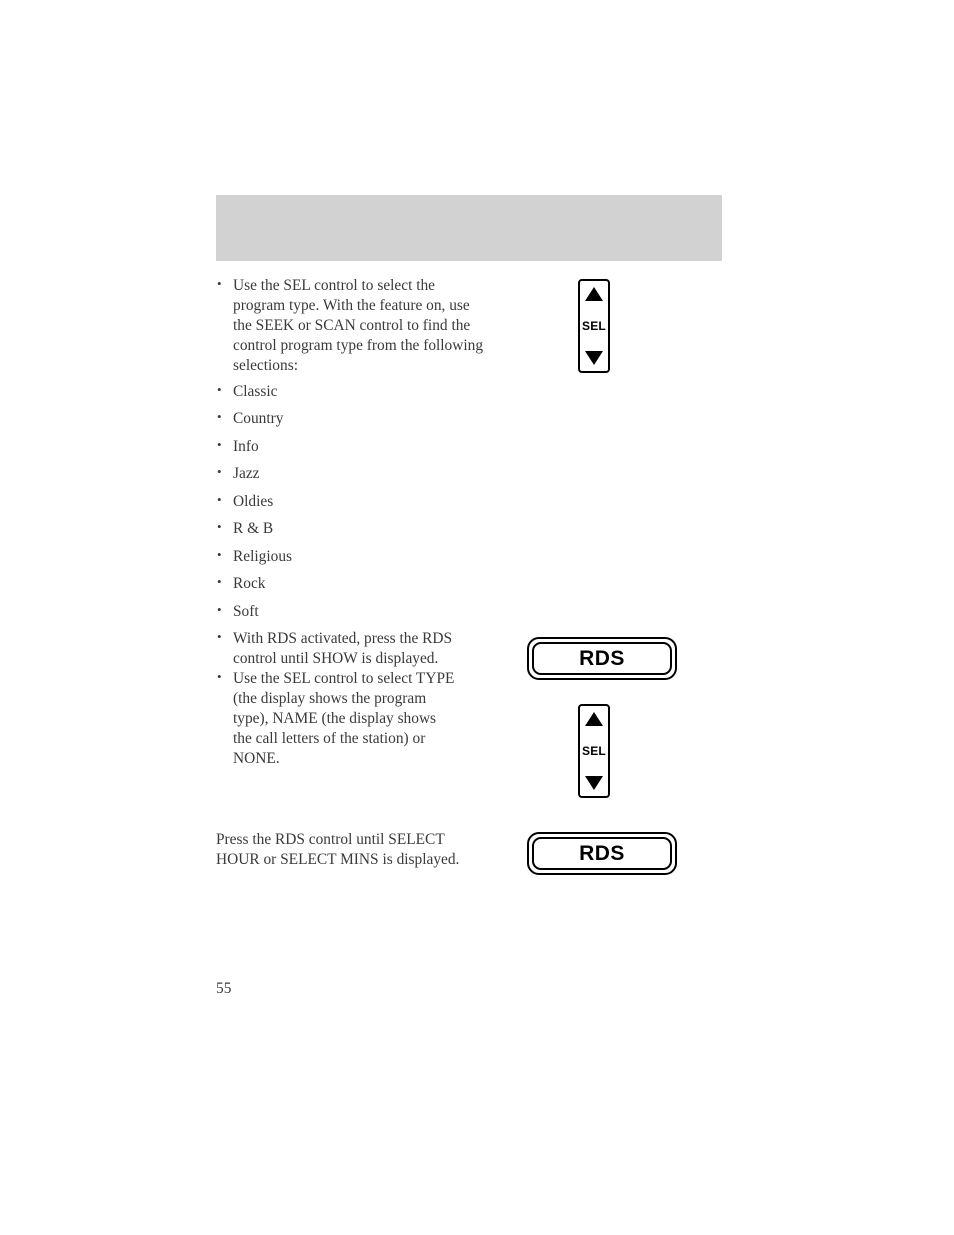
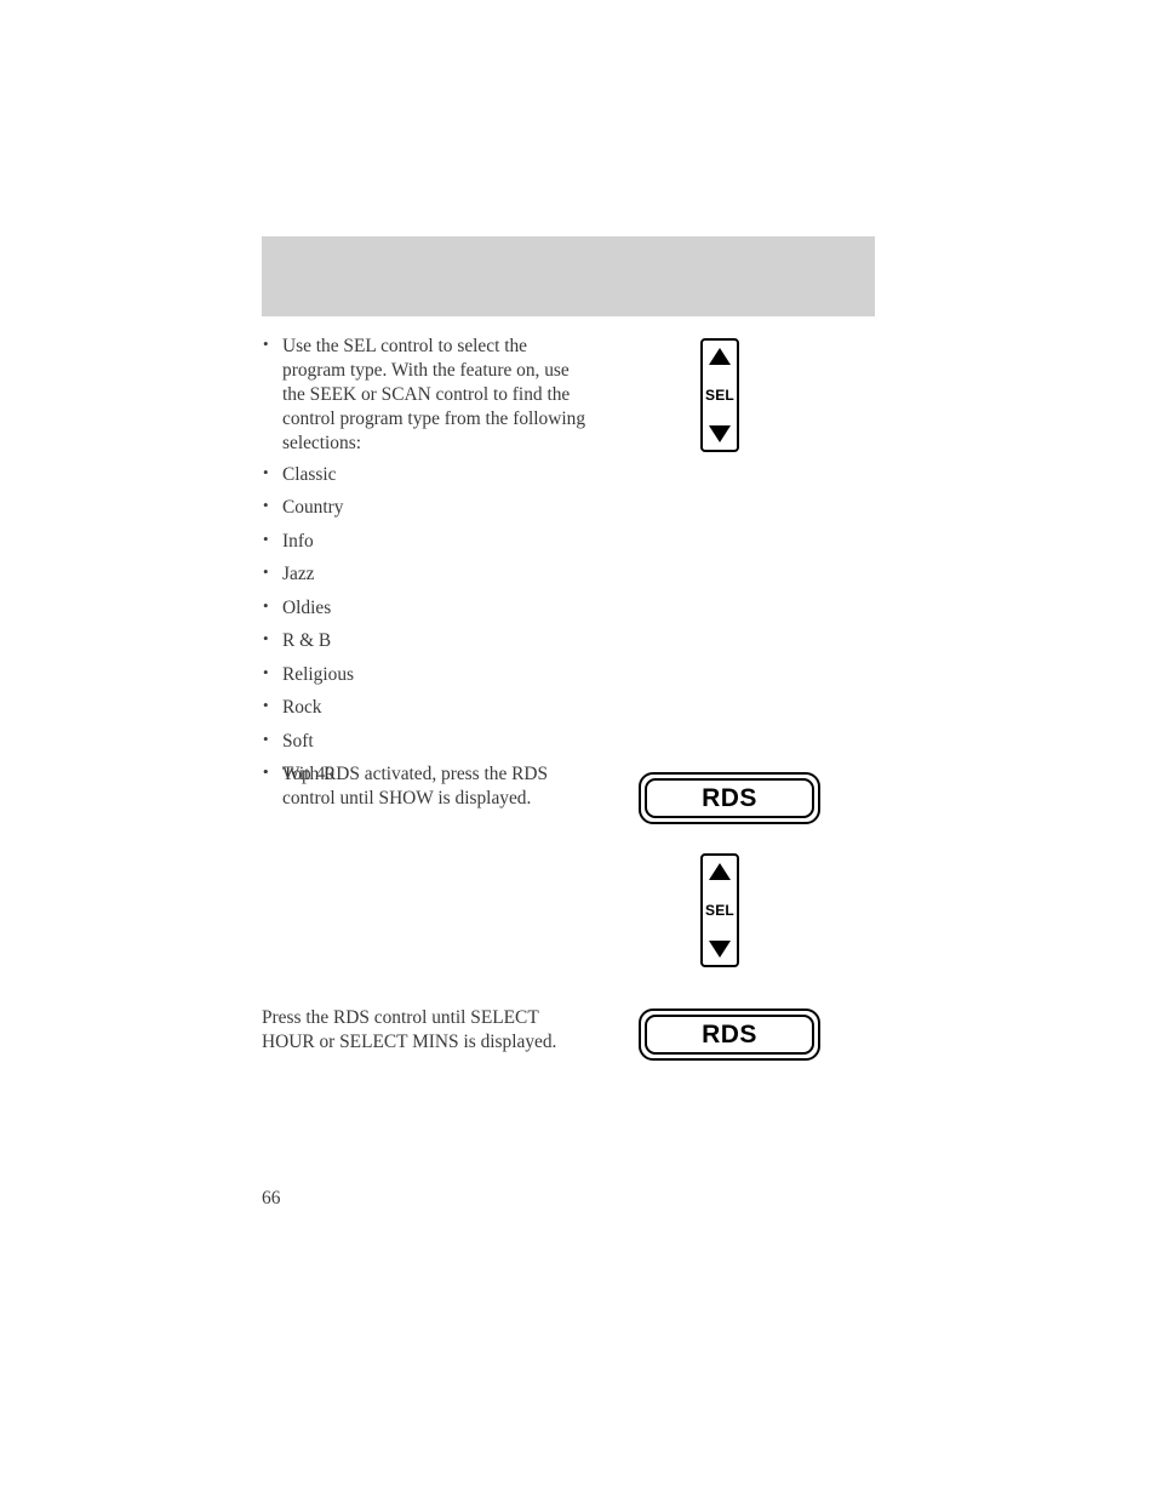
  Use the SEL control to select the program type. With the feature on, use the SEEK or SCAN control to find the control program type from the following selections:
  SEL
  Classic
  Country
  Info
  Jazz
  Oldies
  R & B
  Religious
  Rock
  Soft
+ Top 40
  With RDS activated, press the RDS control until SHOW is displayed.
- Use the SEL control to select TYPE (the display shows the program type), NAME (the display shows the call letters of the station) or NONE.
  RDS
  SEL
  Press the RDS control until SELECT HOUR or SELECT MINS is displayed.
  RDS
- 55
+ 66
